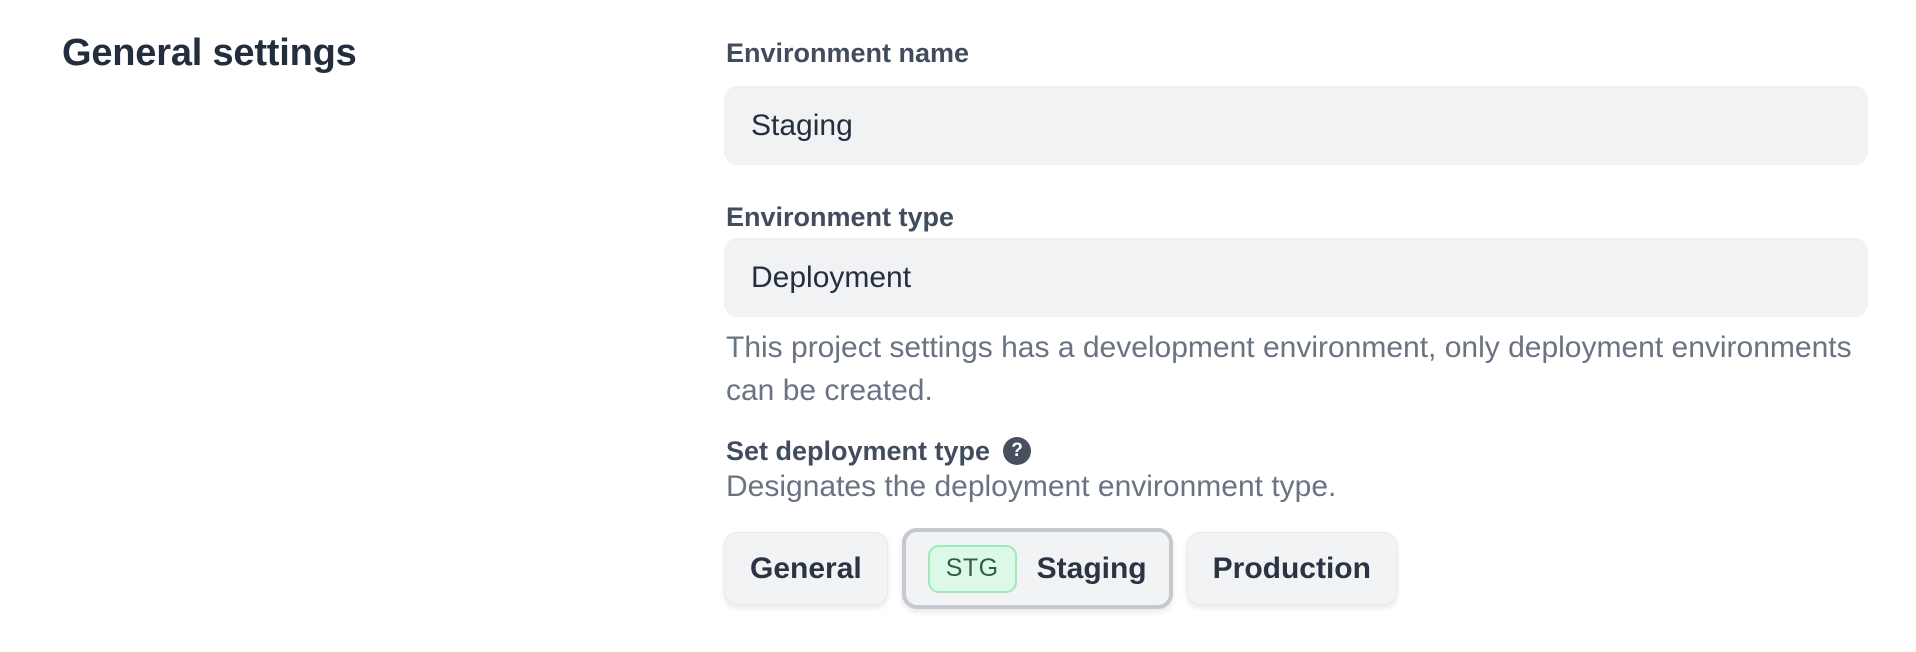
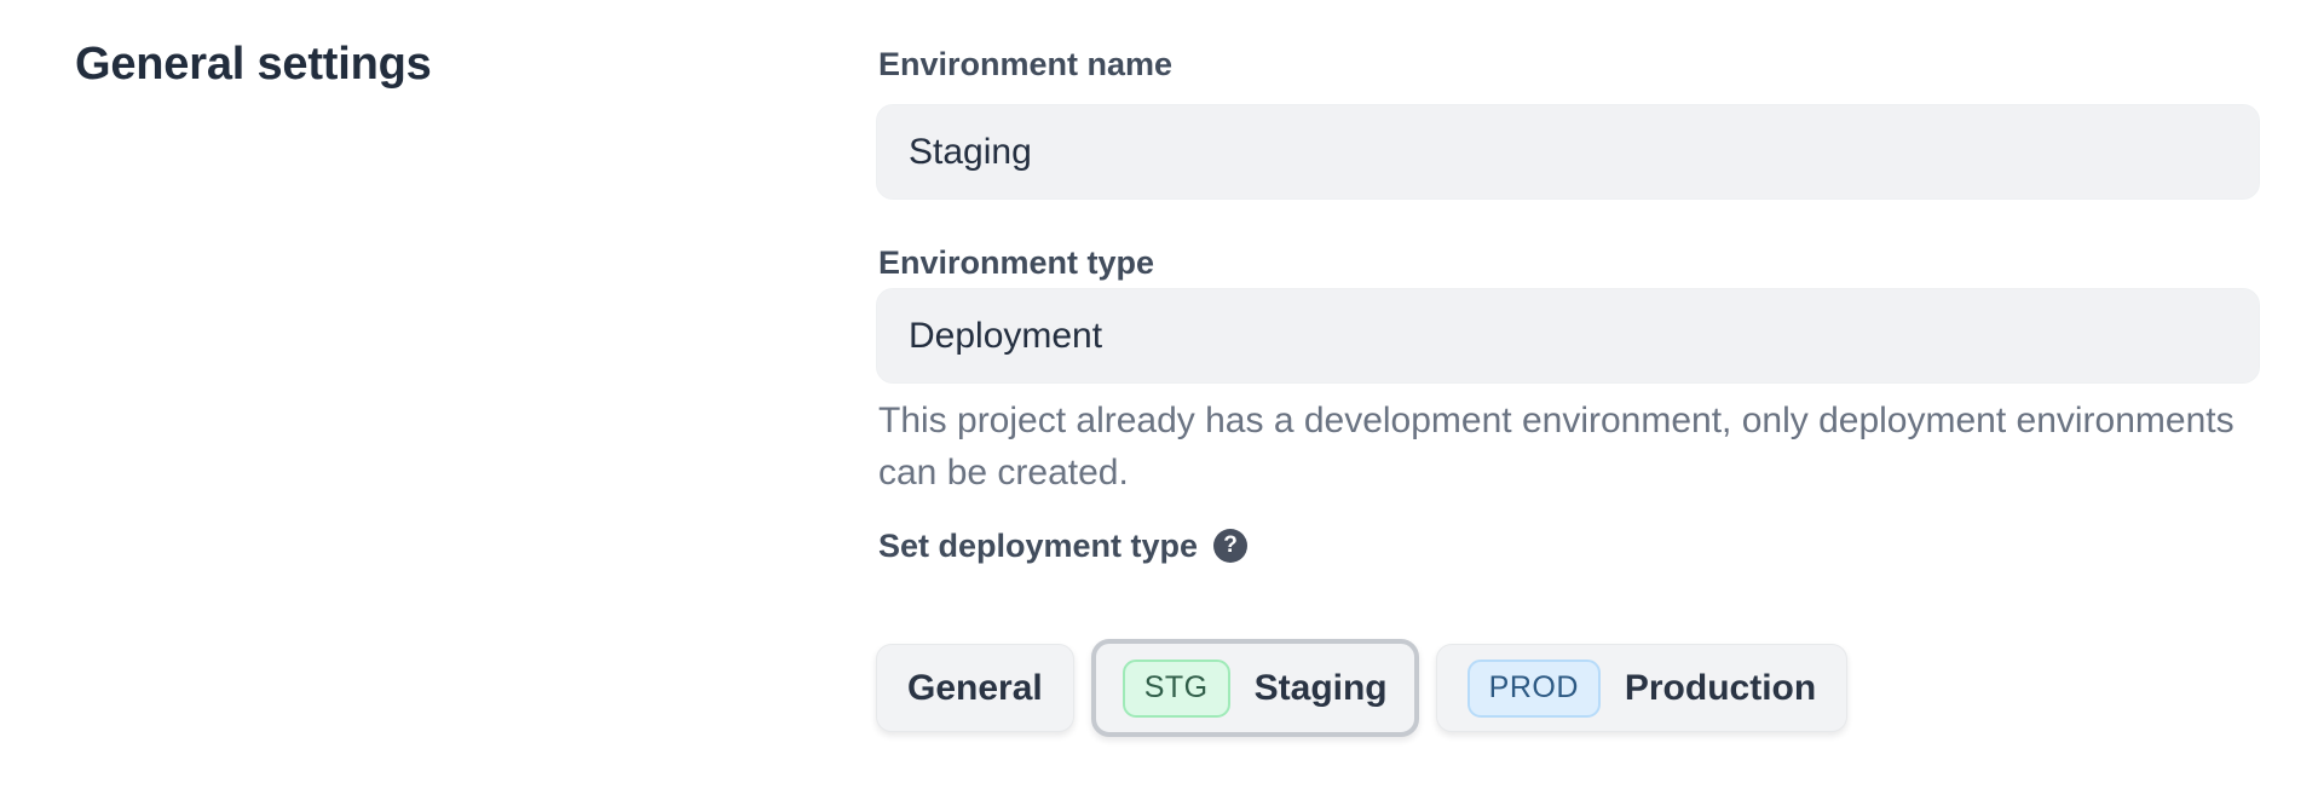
  General settings
  Environment name
  Staging
  Environment type
  Deployment
- This project settings has a development environment, only deployment environments can be created.
+ This project already has a development environment, only deployment environments can be created.
  Set deployment type
  ?
- Designates the deployment environment type.
  General
  STG
  Staging
+ PROD
  Production
